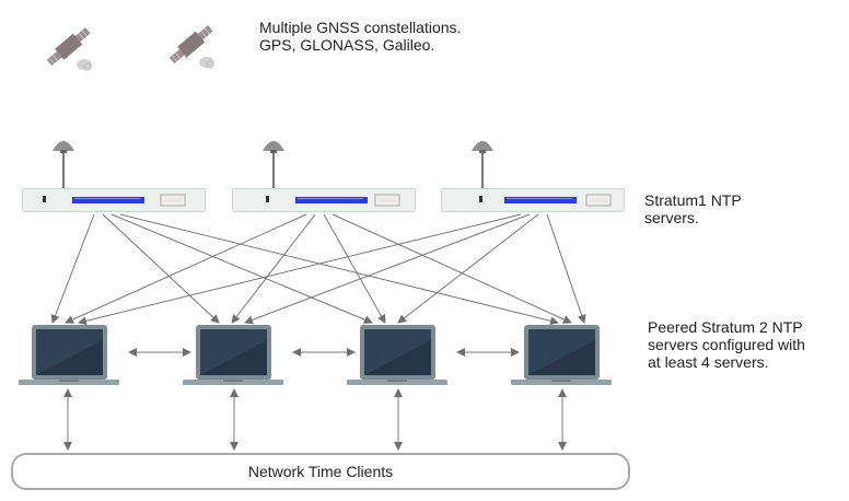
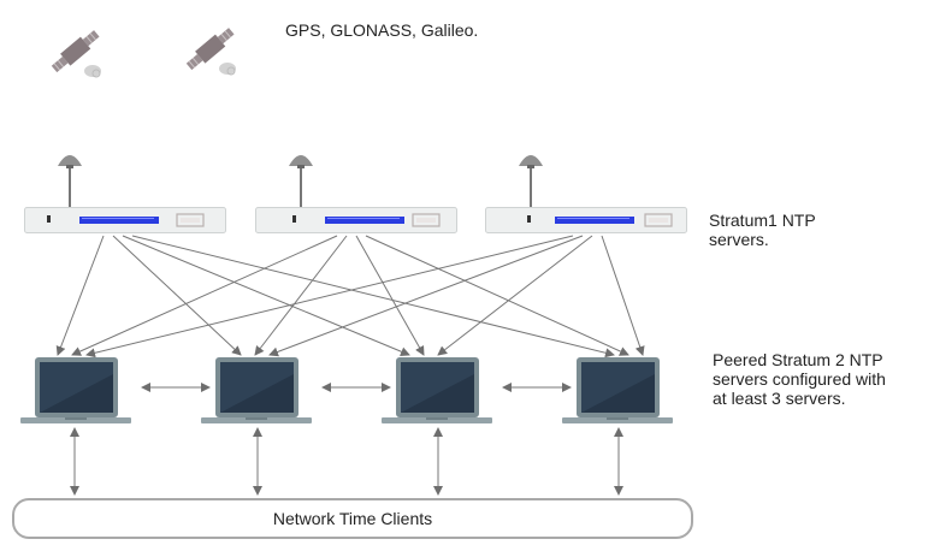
- Multiple GNSS constellations.
  GPS, GLONASS, Galileo.
  Stratum1 NTP
  servers.
  Peered Stratum 2 NTP
  servers configured with
- at least 4 servers.
+ at least 3 servers.
  Network Time Clients
